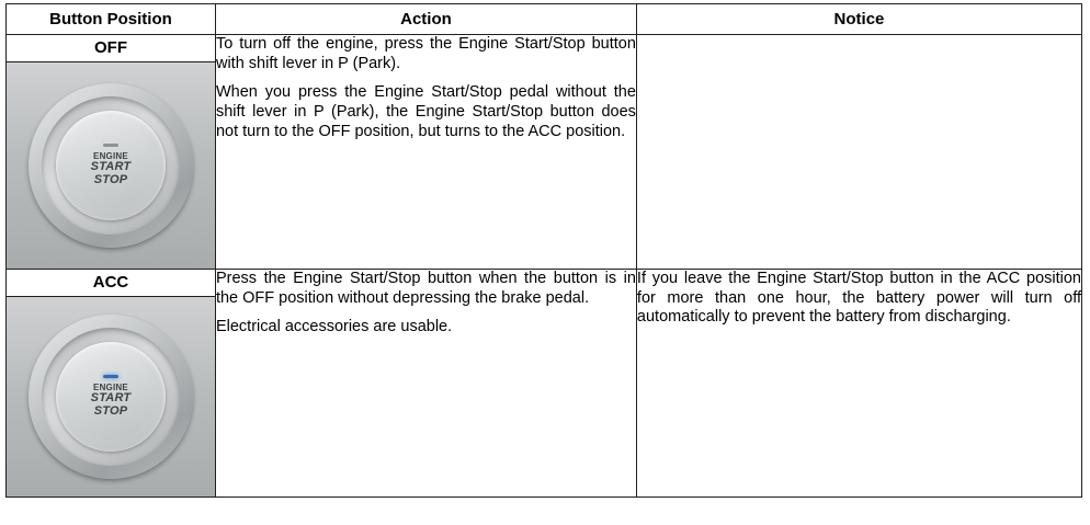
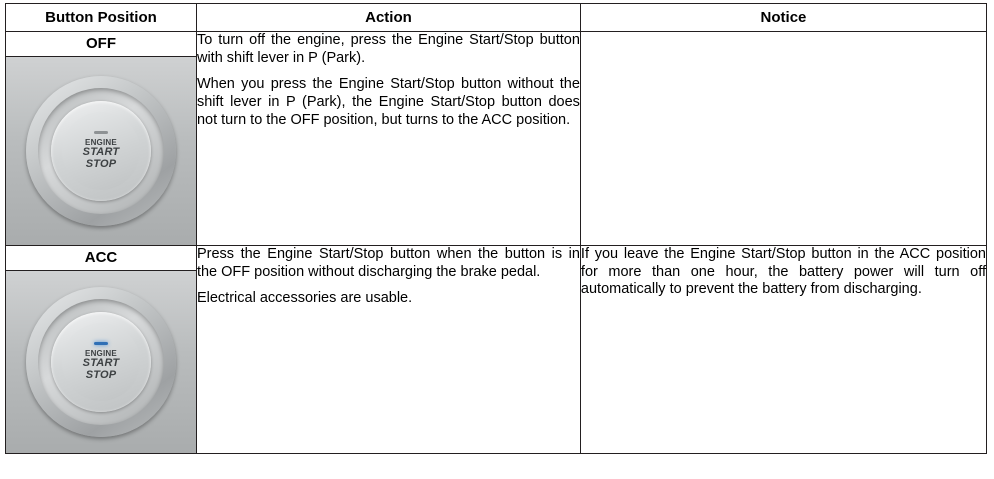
  Button Position	Action	Notice
- OFF ENGINE START STOP	To turn off the engine, press the Engine Start/Stop button with shift lever in P (Park). When you press the Engine Start/Stop pedal without the shift lever in P (Park), the Engine Start/Stop button does not turn to the OFF position, but turns to the ACC position.
+ OFF ENGINE START STOP	To turn off the engine, press the Engine Start/Stop button with shift lever in P (Park). When you press the Engine Start/Stop button without the shift lever in P (Park), the Engine Start/Stop button does not turn to the OFF position, but turns to the ACC position.
- ACC ENGINE START STOP	Press the Engine Start/Stop button when the button is in the OFF position without depressing the brake pedal. Electrical accessories are usable.	If you leave the Engine Start/Stop button in the ACC position for more than one hour, the battery power will turn off automatically to prevent the battery from discharging.
+ ACC ENGINE START STOP	Press the Engine Start/Stop button when the button is in the OFF position without discharging the brake pedal. Electrical accessories are usable.	If you leave the Engine Start/Stop button in the ACC position for more than one hour, the battery power will turn off automatically to prevent the battery from discharging.
